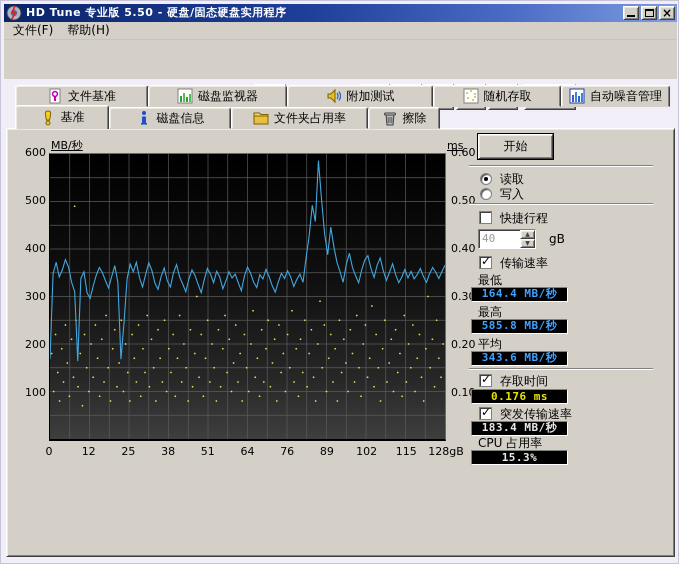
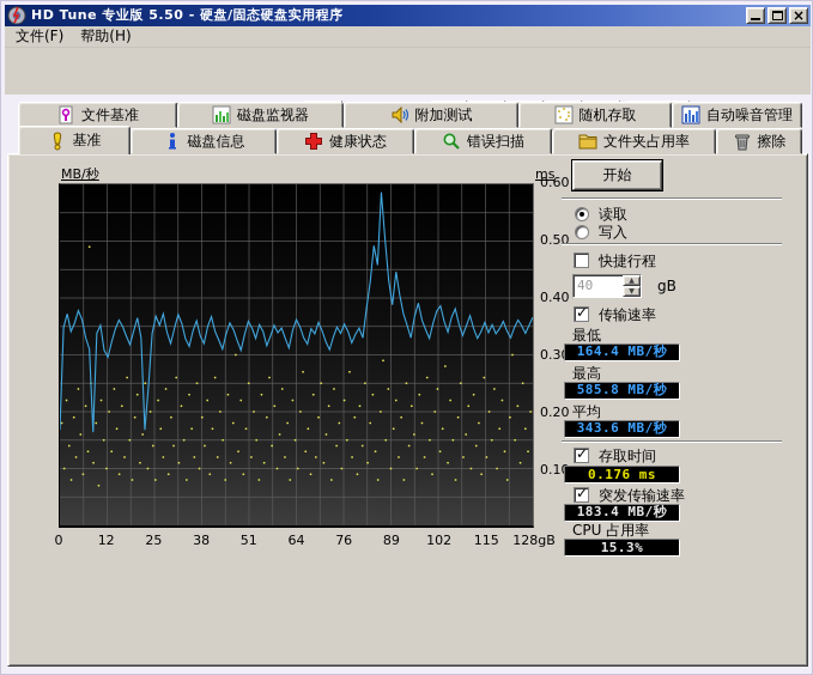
  HD Tune 专业版 5.50 - 硬盘/固态硬盘实用程序
  ×
  文件(F)
  帮助(H)
  文件基准
  磁盘监视器
  附加测试
  随机存取
  自动噪音管理
  基准
  磁盘信息
+ 健康状态
+ 错误扫描
  文件夹占用率
  擦除
  MB/秒
  ms
- 600
- 500
- 400
- 300
- 200
- 100
  0.60
  0.50
  0.40
  0.3
  0.20
  0.1
  0
  12
  25
  38
  51
  64
  76
  89
  102
  115
  128gB
  开始
  读取
  写入
  快捷行程
  40
  gB
  传输速率
  最低
  164.4 MB/秒
  最高
  585.8 MB/秒
  平均
  343.6 MB/秒
  存取时间
  0.176 ms
  突发传输速率
  183.4 MB/秒
  CPU 占用率
  15.3%
